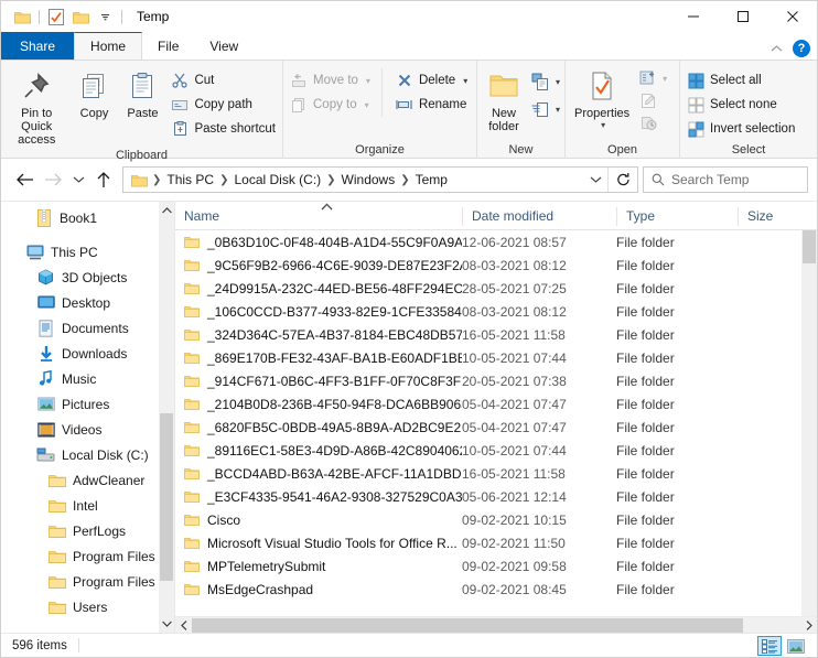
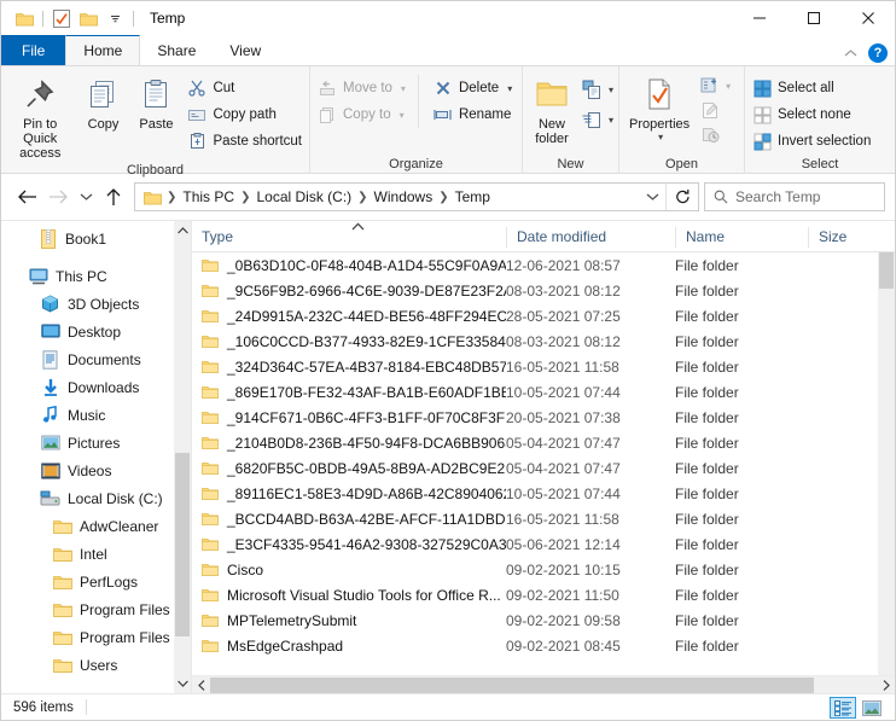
  Temp
- Share
+ File
  Home
- File
+ Share
  View
  ?
  Pin to Quick
  access
  Copy
  Paste
  Cut
  Copy path
  Paste shortcut
  Clipboard
  Move to
  ▾
  Copy to
  ▾
  Delete
  ▾
  Rename
  Organize
  New
  folder
  ▾
  ▾
  New
  Properties
  ▾
  ▾
  Open
  Select all
  Select none
  Invert selection
  Select
  ❯
  This PC
  ❯
  Local Disk (C:)
  ❯
  Windows
  ❯
  Temp
  Search Temp
  Book1
  This PC
  3D Objects
  Desktop
  Documents
  Downloads
  Music
  Pictures
  Videos
  Local Disk (C:)
  AdwCleaner
  Intel
  PerfLogs
  Program Files
  Program Files
  Users
- Name
+ Type
  Date modified
- Type
+ Name
  Size
  _0B63D10C-0F48-404B-A1D4-55C9F0A9A
  12-06-2021 08:57
  File folder
  _9C56F9B2-6966-4C6E-9039-DE87E23F2
  08-03-2021 08:12
  File folder
  _24D9915A-232C-44ED-BE56-48FF294EC
  28-05-2021 07:25
  File folder
  _106C0CCD-B377-4933-82E9-1CFE33584
  08-03-2021 08:12
  File folder
  _324D364C-57EA-4B37-8184-EBC48DB57
  16-05-2021 11:58
  File folder
  _869E170B-FE32-43AF-BA1B-E60ADF1BE
  10-05-2021 07:44
  File folder
  _914CF671-0B6C-4FF3-B1FF-0F70C8F3F
  20-05-2021 07:38
  File folder
  _2104B0D8-236B-4F50-94F8-DCA6BB906
  05-04-2021 07:47
  File folder
  _6820FB5C-0BDB-49A5-8B9A-AD2BC9E2
  05-04-2021 07:47
  File folder
  _89116EC1-58E3-4D9D-A86B-42C890406
  10-05-2021 07:44
  File folder
  _BCCD4ABD-B63A-42BE-AFCF-11A1DBD
  16-05-2021 11:58
  File folder
  _E3CF4335-9541-46A2-9308-327529C0A3
  05-06-2021 12:14
  File folder
  Cisco
  09-02-2021 10:15
  File folder
  Microsoft Visual Studio Tools for Office R...
  09-02-2021 11:50
  File folder
  MPTelemetrySubmit
  09-02-2021 09:58
  File folder
  MsEdgeCrashpad
  09-02-2021 08:45
  File folder
  596 items
